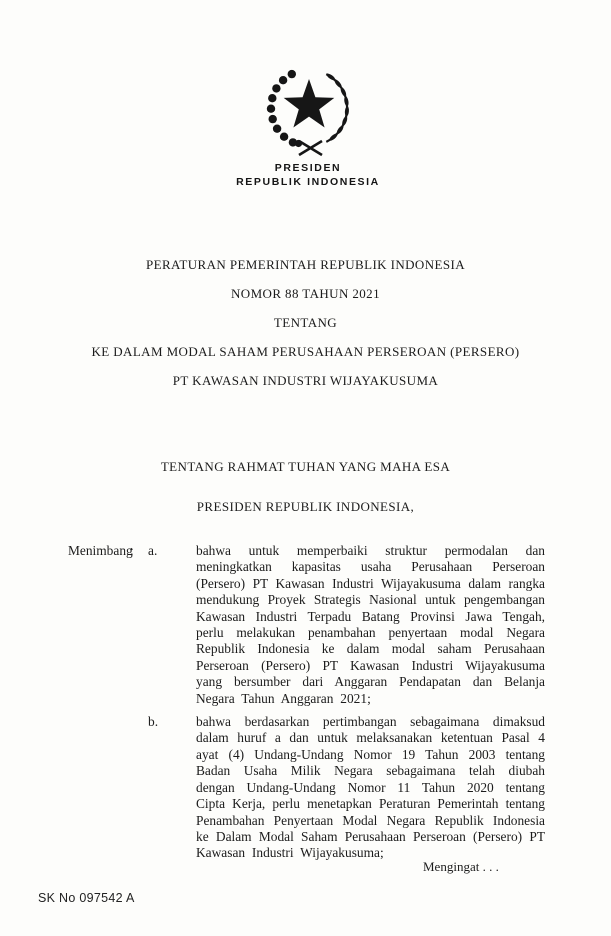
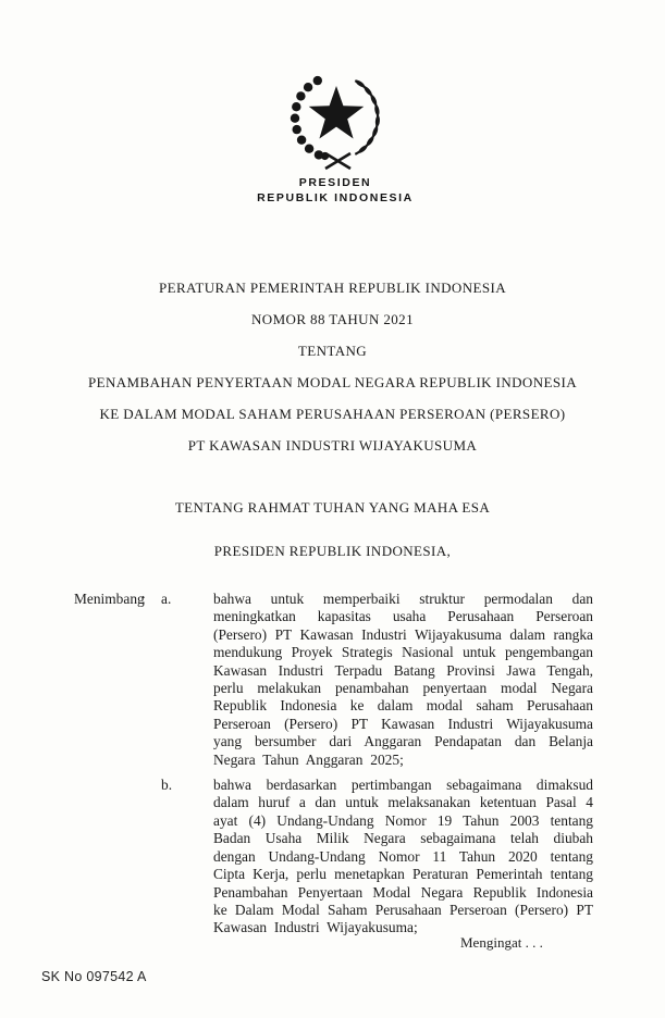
  PRESIDEN
  REPUBLIK INDONESIA
  PERATURAN PEMERINTAH REPUBLIK INDONESIA
  NOMOR 88 TAHUN 2021
  TENTANG
+ PENAMBAHAN PENYERTAAN MODAL NEGARA REPUBLIK INDONESIA
  KE DALAM MODAL SAHAM PERUSAHAAN PERSEROAN (PERSERO)
  PT KAWASAN INDUSTRI WIJAYAKUSUMA
  TENTANG RAHMAT TUHAN YANG MAHA ESA
  PRESIDEN REPUBLIK INDONESIA,
  Menimbang
  :
  a.
- bahwa untuk memperbaiki struktur permodalan dan meningkatkan kapasitas usaha Perusahaan Perseroan (Persero) PT Kawasan Industri Wijayakusuma dalam rangka mendukung Proyek Strategis Nasional untuk pengembangan Kawasan Industri Terpadu Batang Provinsi Jawa Tengah, perlu melakukan penambahan penyertaan modal Negara Republik Indonesia ke dalam modal saham Perusahaan Perseroan (Persero) PT Kawasan Industri Wijayakusuma yang bersumber dari Anggaran Pendapatan dan Belanja Negara Tahun Anggaran 2021;
+ bahwa untuk memperbaiki struktur permodalan dan meningkatkan kapasitas usaha Perusahaan Perseroan (Persero) PT Kawasan Industri Wijayakusuma dalam rangka mendukung Proyek Strategis Nasional untuk pengembangan Kawasan Industri Terpadu Batang Provinsi Jawa Tengah, perlu melakukan penambahan penyertaan modal Negara Republik Indonesia ke dalam modal saham Perusahaan Perseroan (Persero) PT Kawasan Industri Wijayakusuma yang bersumber dari Anggaran Pendapatan dan Belanja Negara Tahun Anggaran 2025;
  b.
  bahwa berdasarkan pertimbangan sebagaimana dimaksud dalam huruf a dan untuk melaksanakan ketentuan Pasal 4 ayat (4) Undang-Undang Nomor 19 Tahun 2003 tentang Badan Usaha Milik Negara sebagaimana telah diubah dengan Undang-Undang Nomor 11 Tahun 2020 tentang Cipta Kerja, perlu menetapkan Peraturan Pemerintah tentang Penambahan Penyertaan Modal Negara Republik Indonesia ke Dalam Modal Saham Perusahaan Perseroan (Persero) PT Kawasan Industri Wijayakusuma;
  Mengingat . . .
  SK No 097542 A
